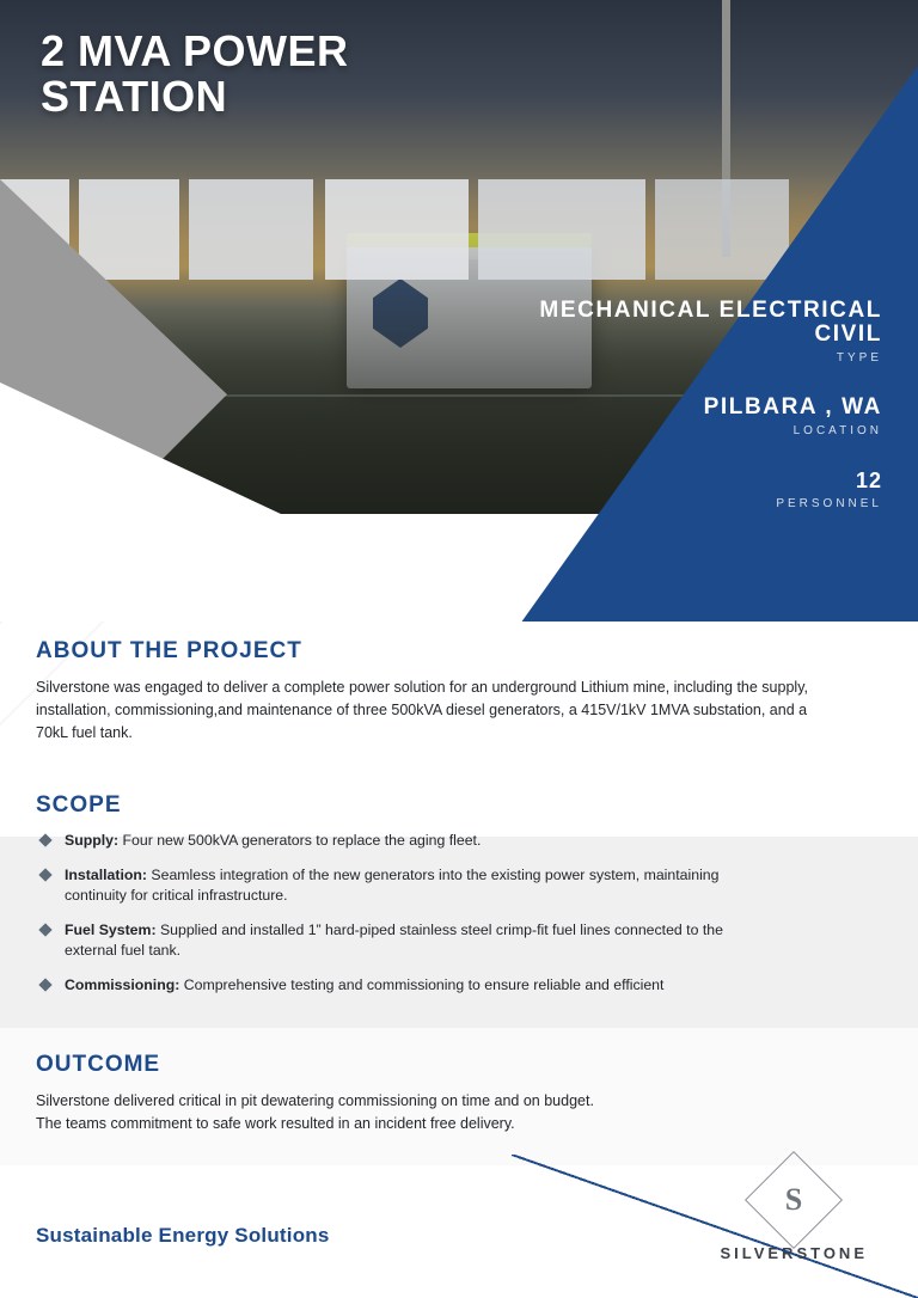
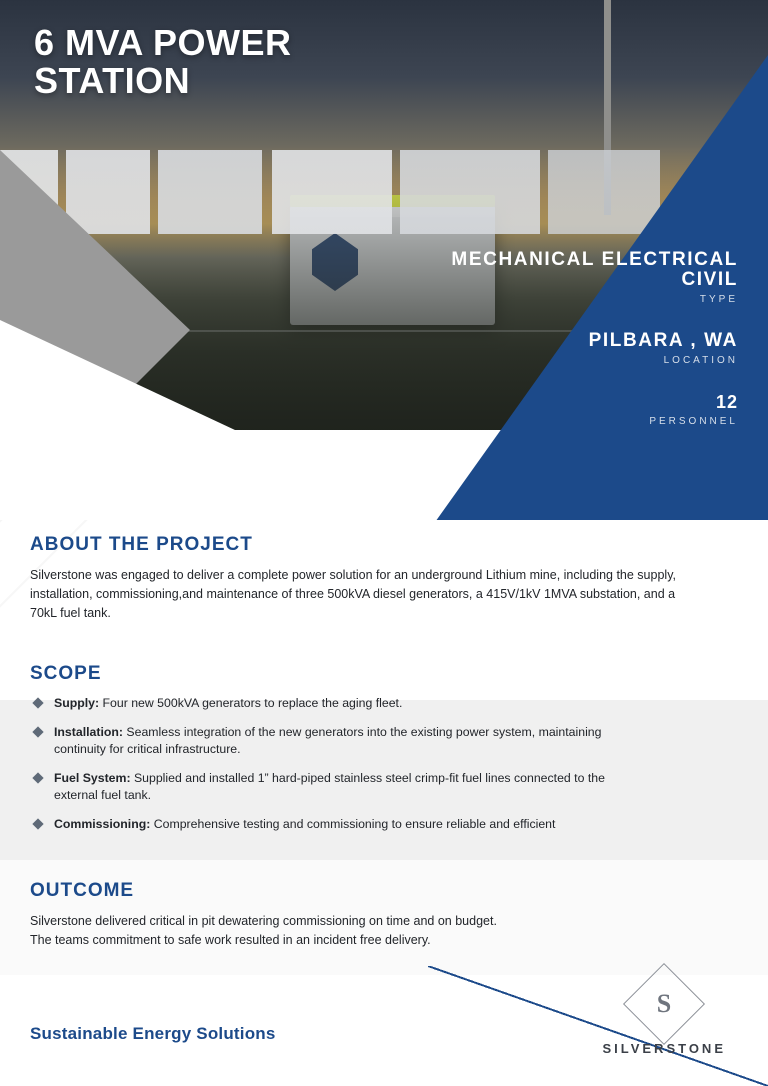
- 2 MVA POWER STATION
+ 6 MVA POWER STATION
  MECHANICAL ELECTRICAL CIVIL
  TYPE
  PILBARA , WA
  LOCATION
  12
  PERSONNEL
  ABOUT THE PROJECT
  Silverstone was engaged to deliver a complete power solution for an underground Lithium mine, including the supply, installation, commissioning,and maintenance of three 500kVA diesel generators, a 415V/1kV 1MVA substation, and a 70kL fuel tank.
  SCOPE
  Supply: Four new 500kVA generators to replace the aging fleet.
  Installation: Seamless integration of the new generators into the existing power system, maintaining continuity for critical infrastructure.
  Fuel System: Supplied and installed 1” hard-piped stainless steel crimp-fit fuel lines connected to the external fuel tank.
  Commissioning: Comprehensive testing and commissioning to ensure reliable and efficient
  OUTCOME
  Silverstone delivered critical in pit dewatering commissioning on time and on budget.
  The teams commitment to safe work resulted in an incident free delivery.
  Sustainable Energy Solutions
  SILVERSTONE
